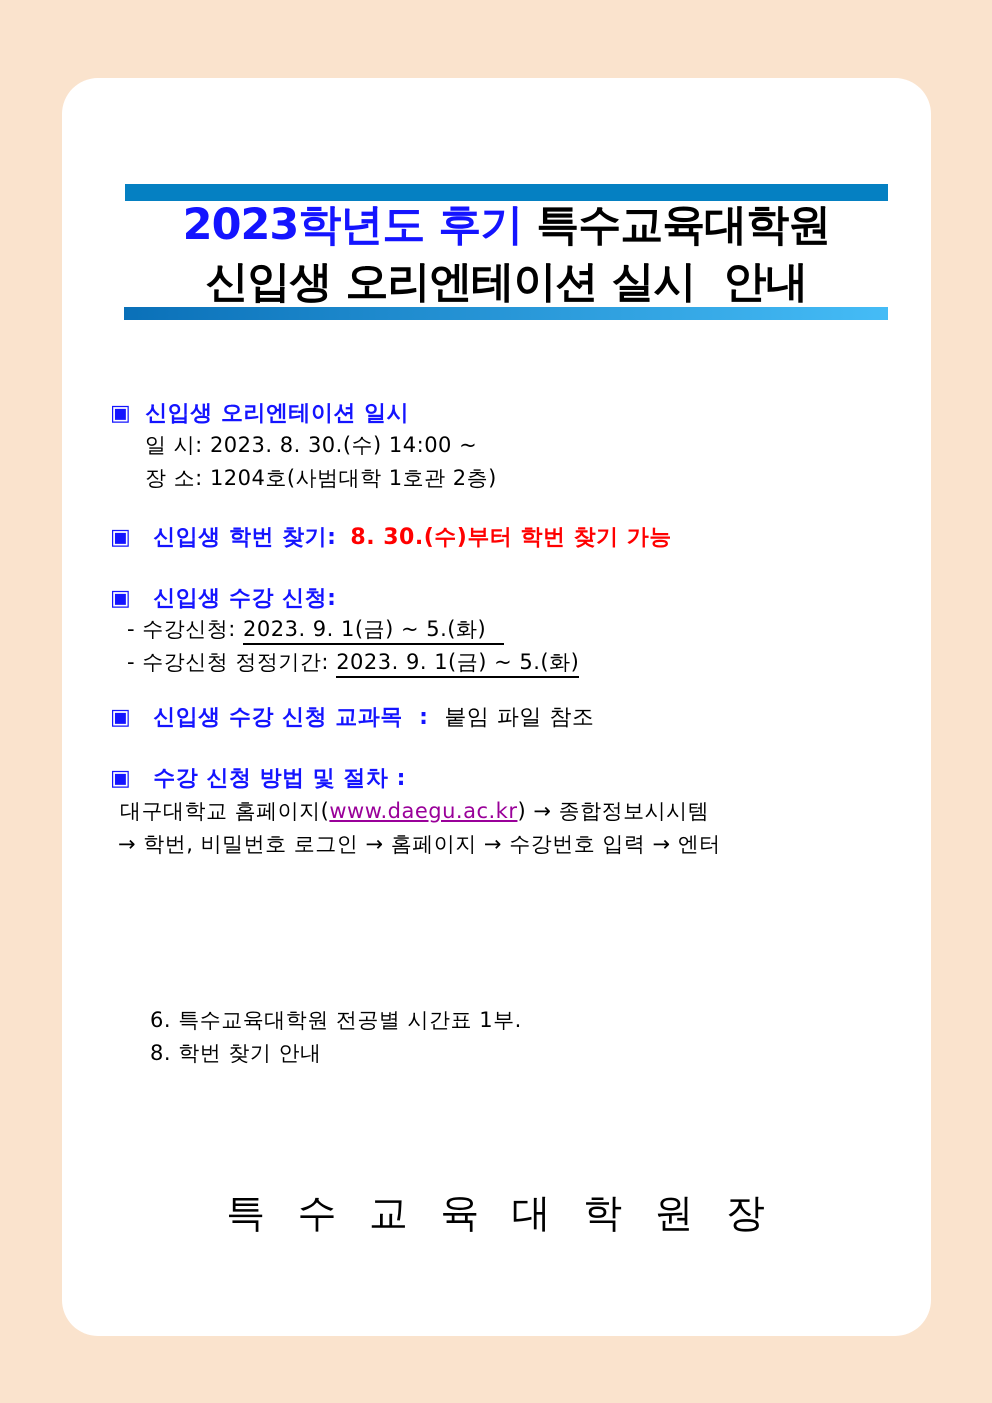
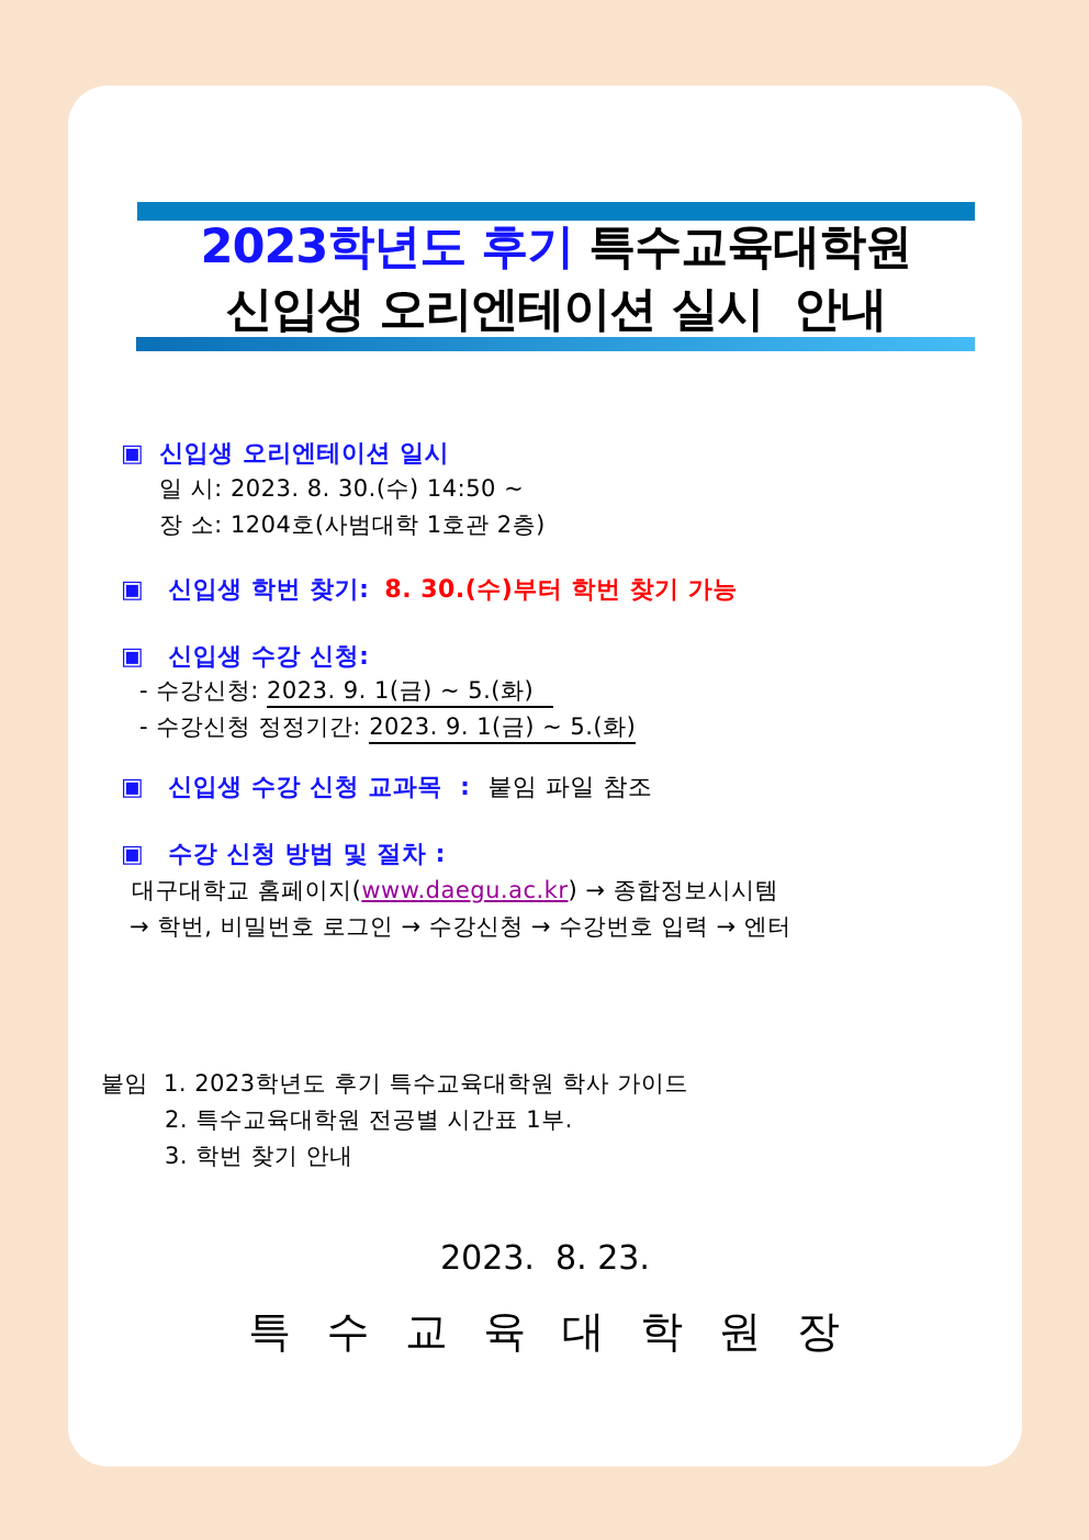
  2023학년도 후기 특수교육대학원
  신입생 오리엔테이션 실시 안내
  ▣ 신입생 오리엔테이션 일시
- 일 시: 2023. 8. 30.(수) 14:00 ~
+ 일 시: 2023. 8. 30.(수) 14:50 ~
  장 소: 1204호(사범대학 1호관 2층)
  ▣ 신입생 학번 찾기: 8. 30.(수)부터 학번 찾기 가능
  ▣ 신입생 수강 신청:
  - 수강신청: 2023. 9. 1(금) ~ 5.(화)
  - 수강신청 정정기간: 2023. 9. 1(금) ~ 5.(화)
  ▣ 신입생 수강 신청 교과목 : 붙임 파일 참조
  ▣ 수강 신청 방법 및 절차 :
  대구대학교 홈페이지(www.daegu.ac.kr) → 종합정보시시템
- → 학번, 비밀번호 로그인 → 홈페이지 → 수강번호 입력 → 엔터
+ → 학번, 비밀번호 로그인 → 수강신청 → 수강번호 입력 → 엔터
+ 붙임 1. 2023학년도 후기 특수교육대학원 학사 가이드
- 6. 특수교육대학원 전공별 시간표 1부.
+ 2. 특수교육대학원 전공별 시간표 1부.
- 8. 학번 찾기 안내
+ 3. 학번 찾기 안내
+ 2023. 8. 23.
  특 수 교 육 대 학 원 장
